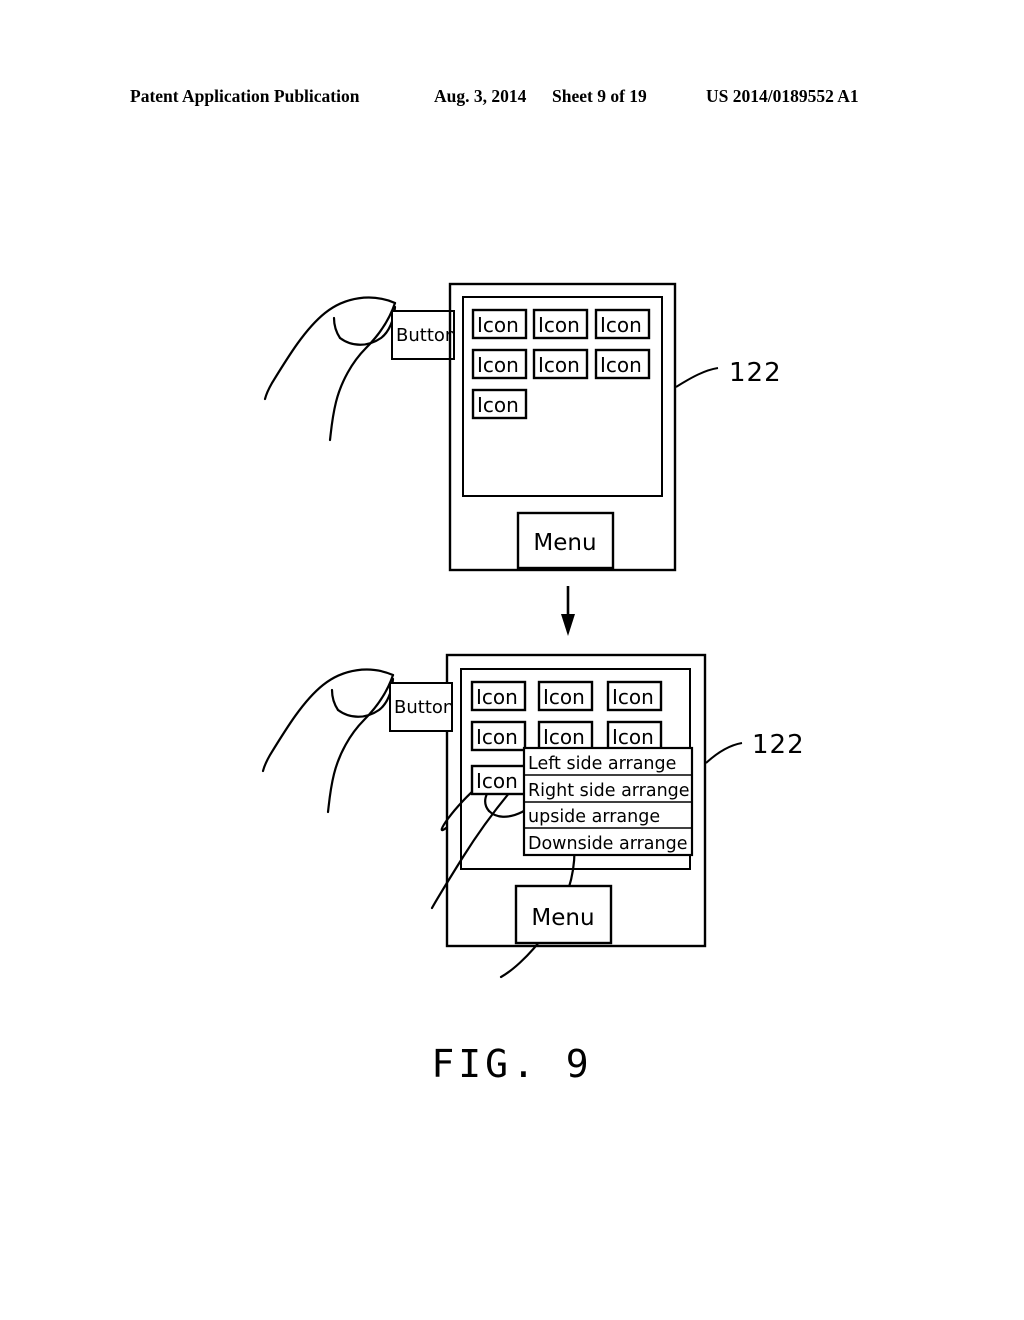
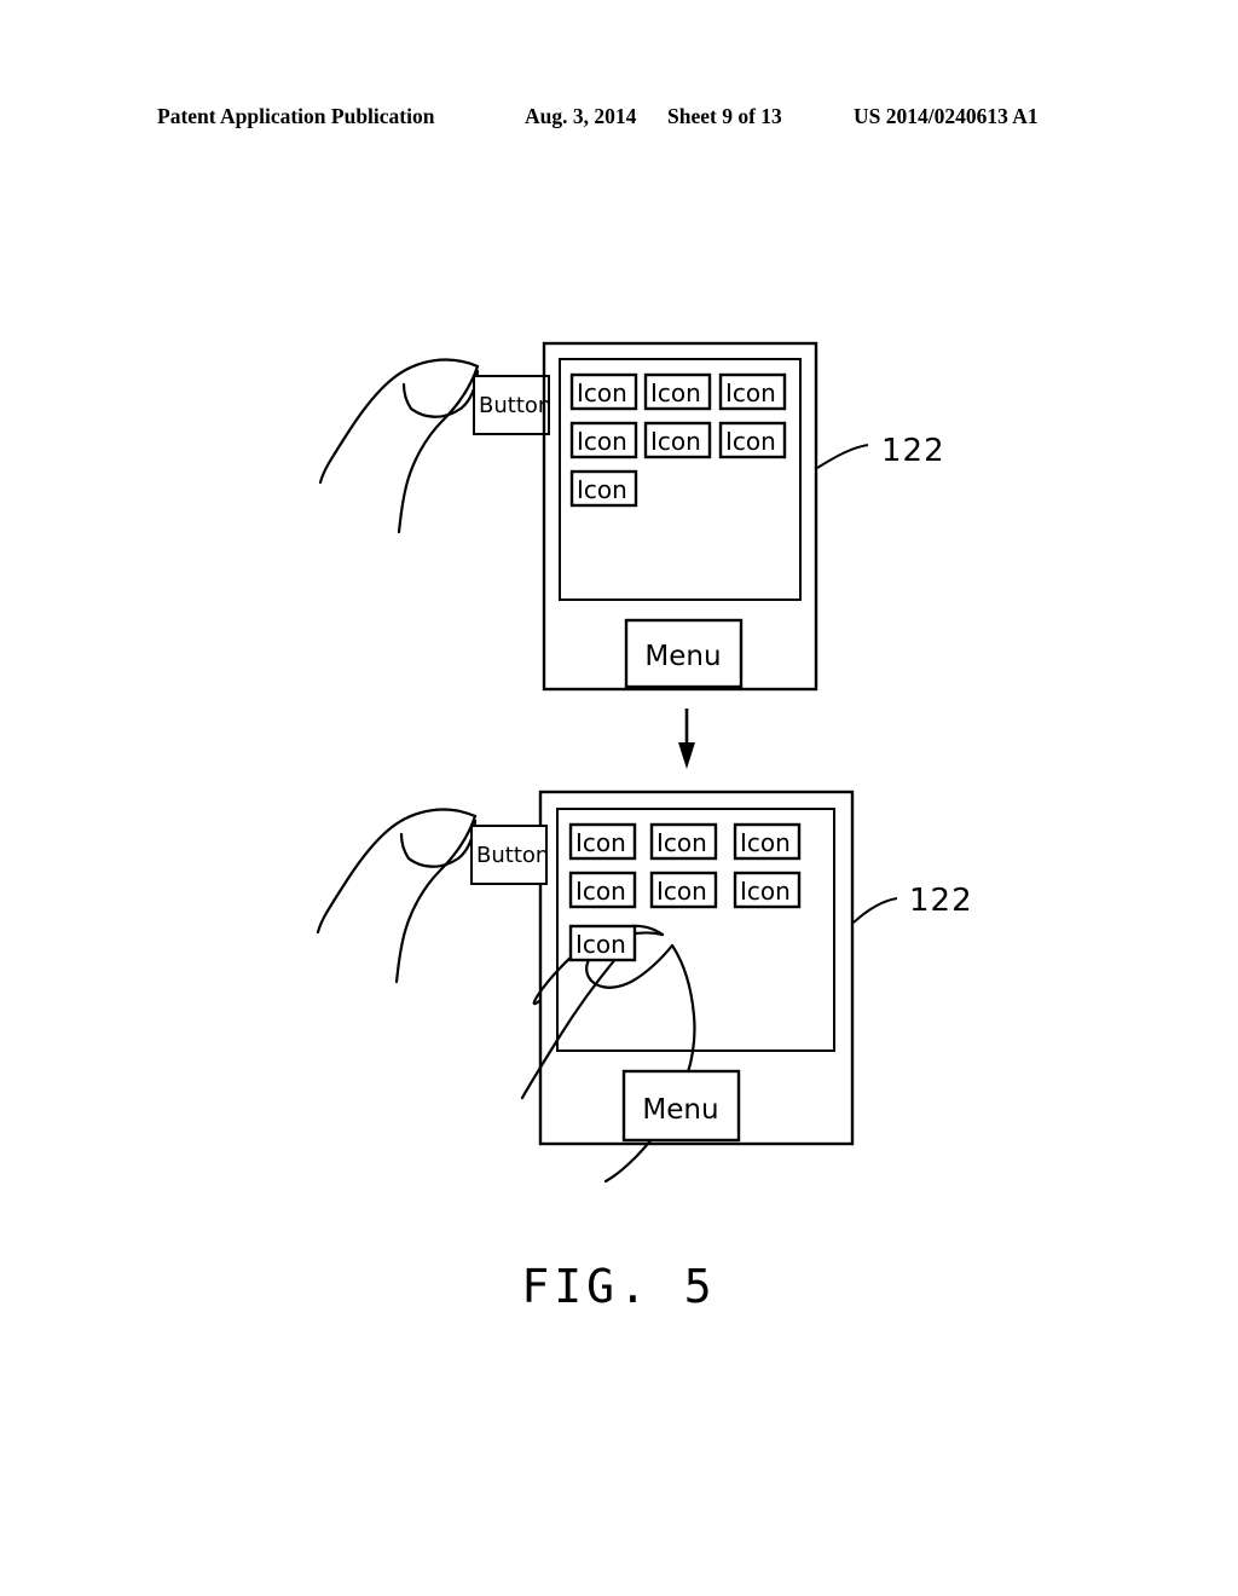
  Patent Application Publication
  Aug. 3, 2014
- Sheet 9 of 19
+ Sheet 9 of 13
- US 2014/0189552 A1
+ US 2014/0240613 A1
  Butto
  Icon
  Icon
  Icon
  Icon
  Icon
  Icon
  Icon
  Menu
  122
  Button
  Icon
  Icon
  Icon
  Icon
  Icon
  Icon
  Icon
- Left side arrange
- Right side arrange
- upside arrange
- Downside arrange
  Menu
  122
- FIG. 9
+ FIG. 5
